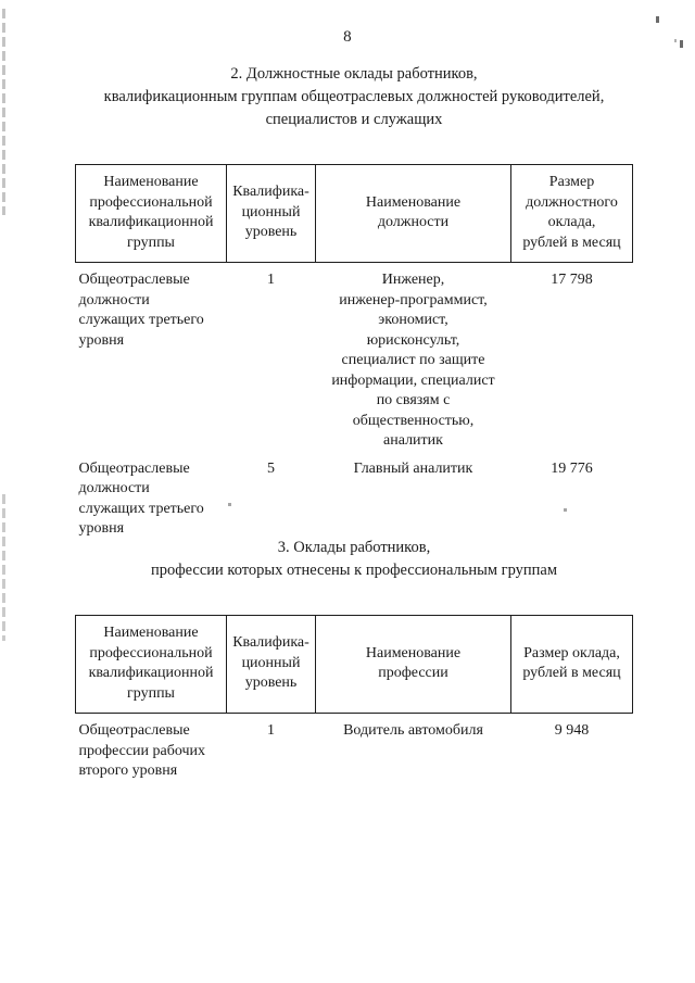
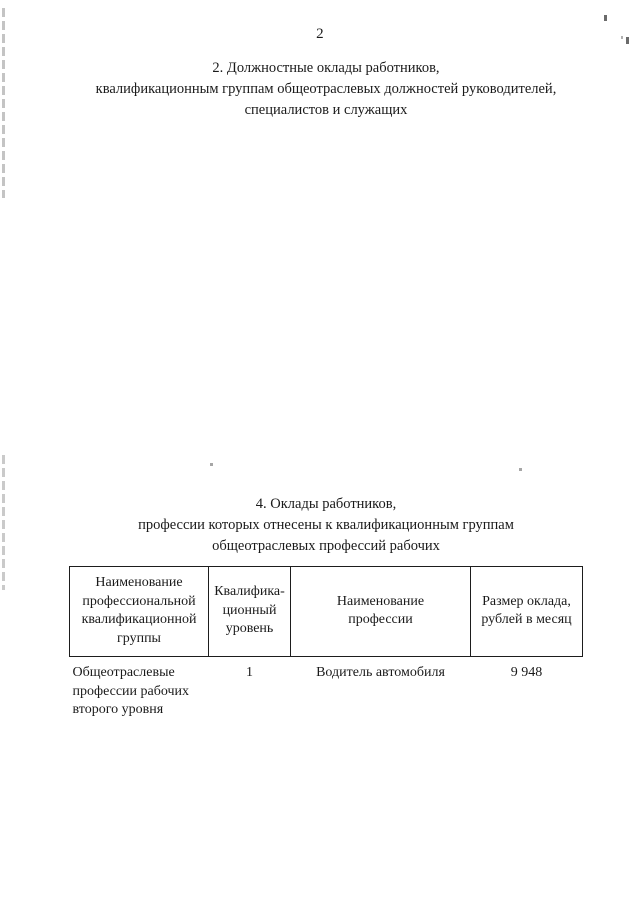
- 8
+ 2
  2. Должностные оклады работников,
  квалификационным группам общеотраслевых должностей руководителей,
  специалистов и служащих
- Наименование профессиональной квалификационной группы	Квалифика- ционный уровень	Наименование должности	Размер должностного оклада, рублей в месяц
- Общеотраслевые должности служащих третьего уровня	1	Инженер, инженер-программист, экономист, юрисконсульт, специалист по защите информации, специалист по связям с общественностью, аналитик	17 798
- Общеотраслевые должности служащих третьего уровня	5	Главный аналитик	19 776
- 3. Оклады работников,
+ 4. Оклады работников,
- профессии которых отнесены к профессиональным группам
+ профессии которых отнесены к квалификационным группам
+ общеотраслевых профессий рабочих
  Наименование профессиональной квалификационной группы	Квалифика- ционный уровень	Наименование профессии	Размер оклада, рублей в месяц
  Общеотраслевые профессии рабочих второго уровня	1	Водитель автомобиля	9 948
